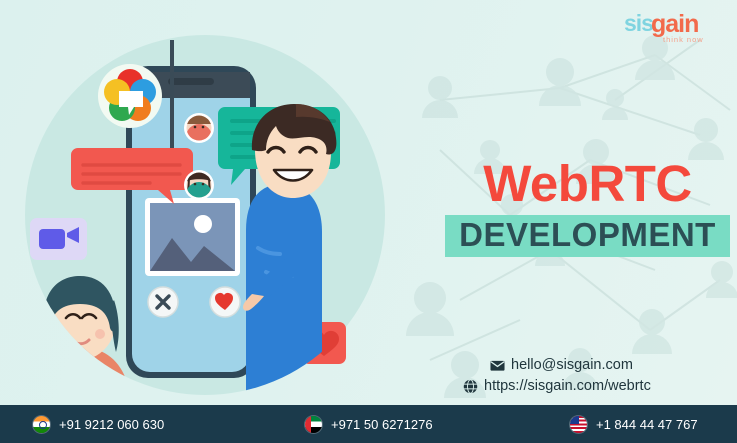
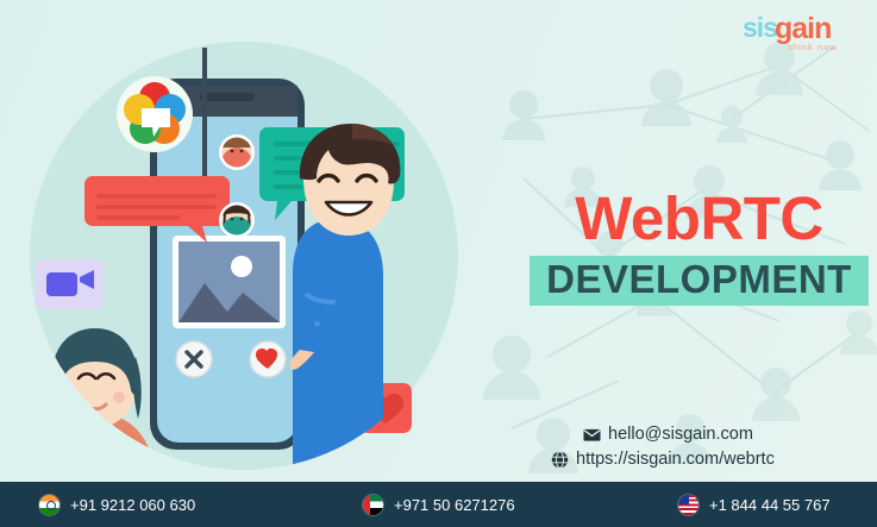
  sis
  gain
  think now
  WebRTC
  DEVELOPMENT
  hello@sisgain.com
  https://sisgain.com/webrtc
  +91 9212 060 630
  +971 50 6271276
- +1 844 44 47 767
+ +1 844 44 55 767
